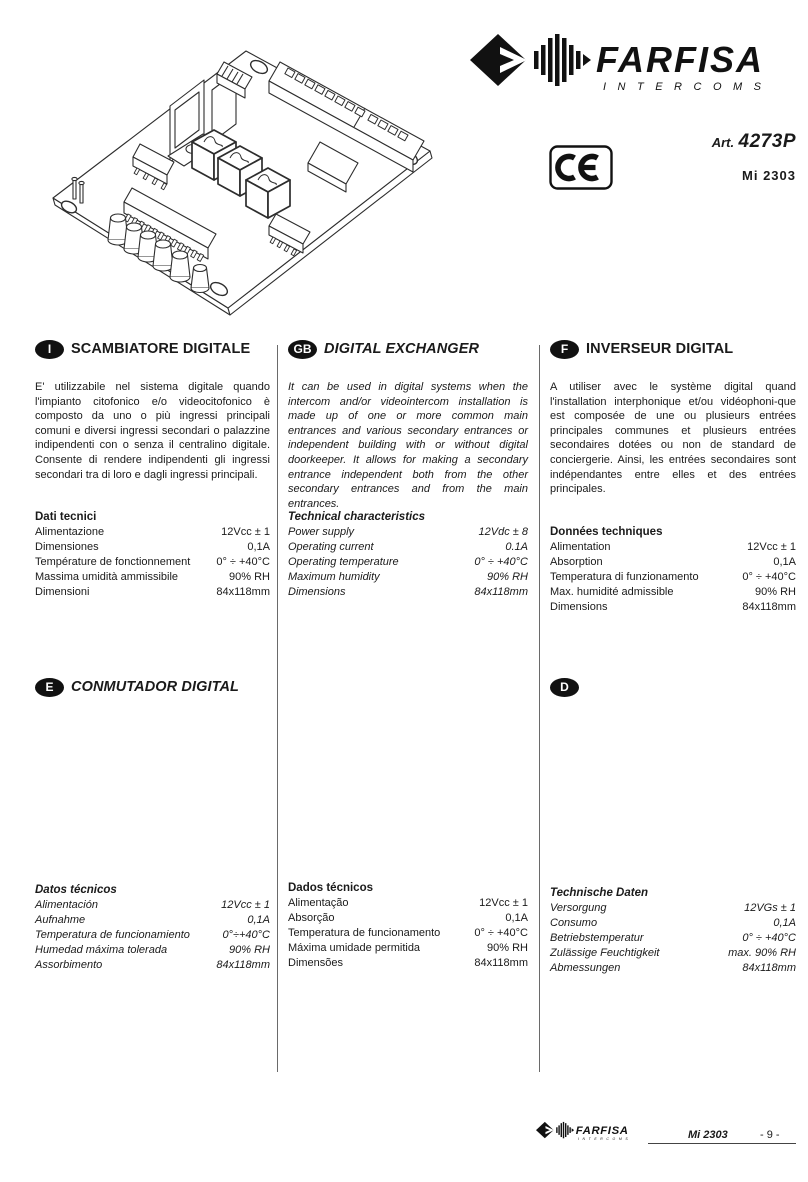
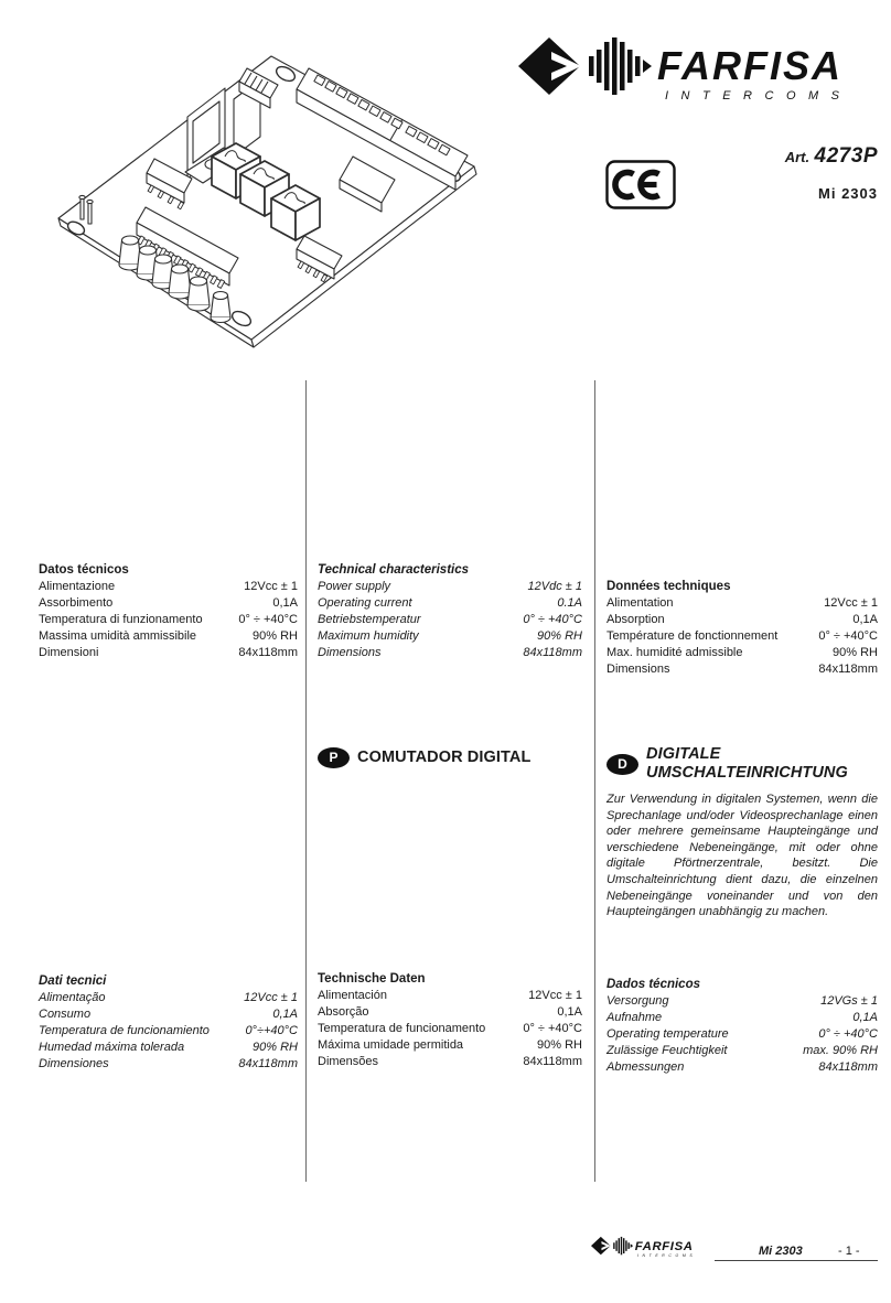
  FARFISA
  INTERCOMS
  Art. 4273P
  Mi 2303
- I
- SCAMBIATORE DIGITALE
- E' utilizzabile nel sistema digitale quando l'impianto citofonico e/o videocitofonico è composto da uno o più ingressi principali comuni e diversi ingressi secondari o palazzine indipendenti con o senza il centralino digitale. Consente di rendere indipendenti gli ingressi secondari tra di loro e dagli ingressi principali.
- Dati tecnici
+ Datos técnicos
  Alimentazione
  12Vcc ± 1
- Dimensiones
+ Assorbimento
  0,1A
- Température de fonctionnement
+ Temperatura di funzionamento
  0° ÷ +40°C
  Massima umidità ammissibile
  90% RH
  Dimensioni
  84x118mm
- GB
- DIGITAL EXCHANGER
- It can be used in digital systems when the intercom and/or videointercom installation is made up of one or more common main entrances and various secondary entrances or independent building with or without digital doorkeeper. It allows for making a secondary entrance independent both from the other secondary entrances and from the main entrances.
  Technical characteristics
  Power supply
- 12Vdc ± 8
+ 12Vdc ± 1
  Operating current
  0.1A
- Operating temperature
+ Betriebstemperatur
  0° ÷ +40°C
  Maximum humidity
  90% RH
  Dimensions
  84x118mm
- F
- INVERSEUR DIGITAL
- A utiliser avec le système digital quand l'installation interphonique et/ou vidéophoni-que est composée de une ou plusieurs entrées principales communes et plusieurs entrées secondaires dotées ou non de standard de conciergerie. Ainsi, les entrées secondaires sont indépendantes entre elles et des entrées principales.
  Données techniques
  Alimentation
  12Vcc ± 1
  Absorption
  0,1A
- Temperatura di funzionamento
+ Température de fonctionnement
  0° ÷ +40°C
  Max. humidité admissible
  90% RH
  Dimensions
  84x118mm
- E
- CONMUTADOR DIGITAL
- Datos técnicos
+ Dati tecnici
- Alimentación
+ Alimentação
  12Vcc ± 1
- Aufnahme
+ Consumo
  0,1A
  Temperatura de funcionamiento
  0°÷+40°C
  Humedad máxima tolerada
  90% RH
- Assorbimento
+ Dimensiones
  84x118mm
+ P
+ COMUTADOR DIGITAL
- Dados técnicos
+ Technische Daten
- Alimentação
+ Alimentación
  12Vcc ± 1
  Absorção
  0,1A
  Temperatura de funcionamento
  0° ÷ +40°C
  Máxima umidade permitida
  90% RH
  Dimensões
  84x118mm
  D
+ DIGITALE
+ UMSCHALTEINRICHTUNG
+ Zur Verwendung in digitalen Systemen, wenn die Sprechanlage und/oder Videosprechanlage einen oder mehrere gemeinsame Haupteingänge und verschiedene Nebeneingänge, mit oder ohne digitale Pförtnerzentrale, besitzt. Die Umschalteinrichtung dient dazu, die einzelnen Nebeneingänge voneinander und von den Haupteingängen unabhängig zu machen.
- Technische Daten
+ Dados técnicos
  Versorgung
  12VGs ± 1
- Consumo
+ Aufnahme
  0,1A
- Betriebstemperatur
+ Operating temperature
  0° ÷ +40°C
  Zulässige Feuchtigkeit
  max. 90% RH
  Abmessungen
  84x118mm
  FARFISA
  Mi 2303
- - 9 -
+ - 1 -
